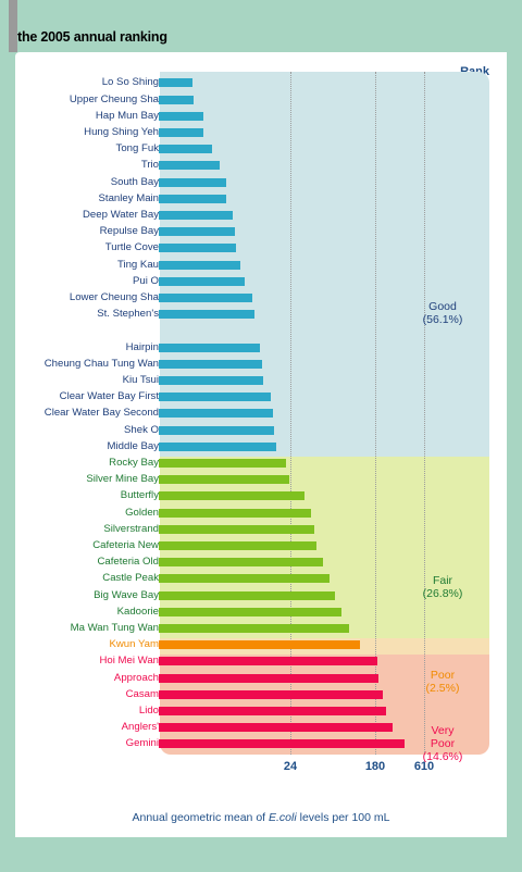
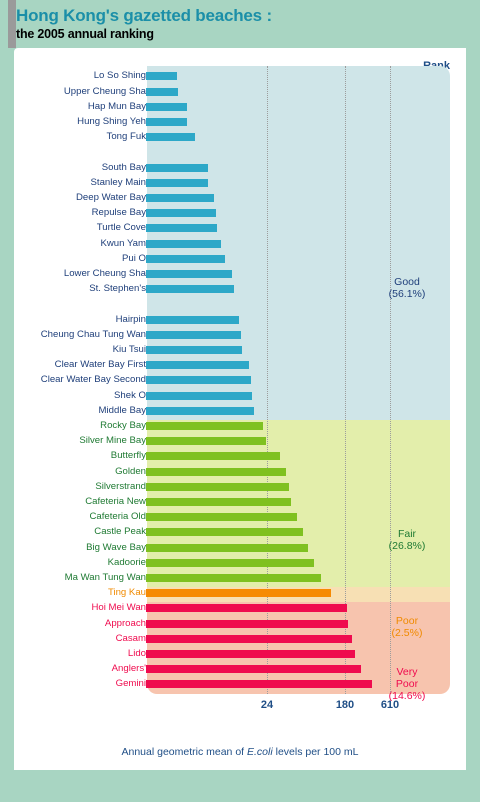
+ Hong Kong's gazetted beaches :
  the 2005 annual ranking
  24
  180
  610
  Lo So Shing
  Upper Cheung Sha
  Hap Mun Bay
  Hung Shing Yeh
  Tong Fuk
- Trio
  South Bay
  Stanley Main
  Deep Water Bay
  Repulse Bay
  Turtle Cove
- Ting Kau
+ Kwun Yam
  Pui O
  Lower Cheung Sha
  St. Stephen's
  Hairpin
  Cheung Chau Tung Wan
  Kiu Tsui
  Clear Water Bay First
  Clear Water Bay Second
  Shek O
  Middle Bay
  Rocky Bay
  Silver Mine Bay
  Butterfly
  Golden
  Silverstrand
  Cafeteria New
  Cafeteria Old
  Castle Peak
  Big Wave Bay
  Kadoorie
  Ma Wan Tung Wan
- Kwun Yam
+ Ting Kau
  Hoi Mei Wan
  Approach
  Casam
  Lido
  Anglers
  Gemini
  Good
  (56.1%)
  Fair
  (26.8%)
  Poor
  (2.5%)
  Very
  Poor
  (14.6%)
  Annual geometric mean of E.coli levels per 100 mL
